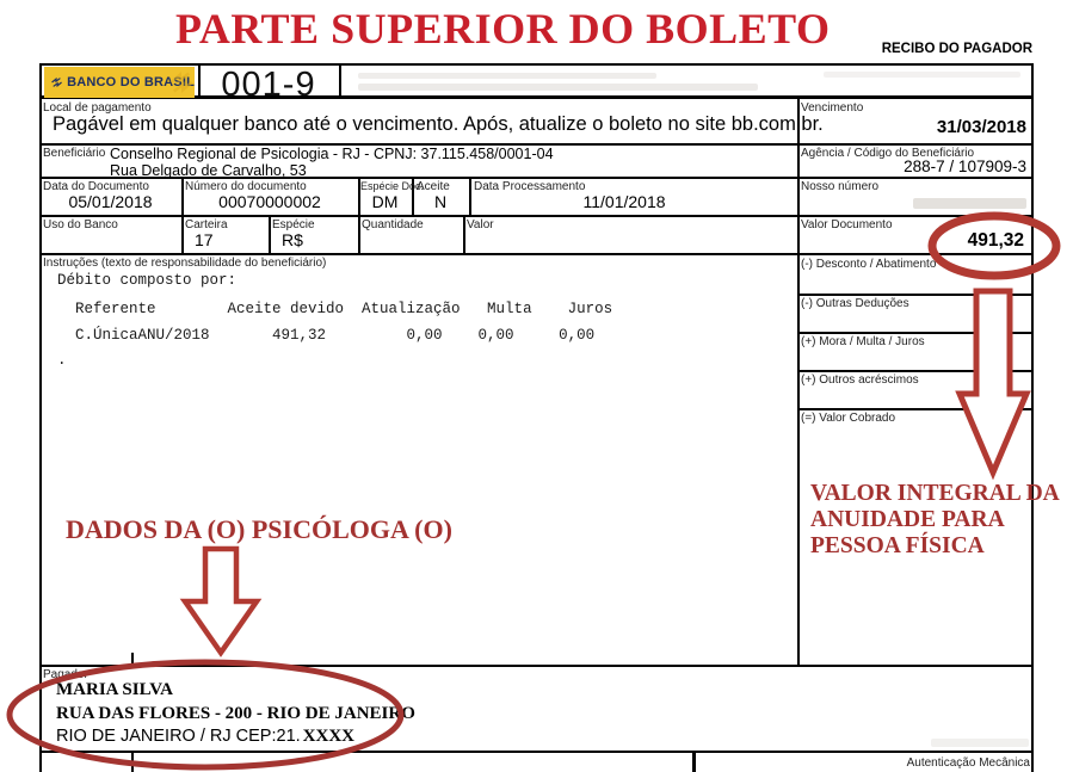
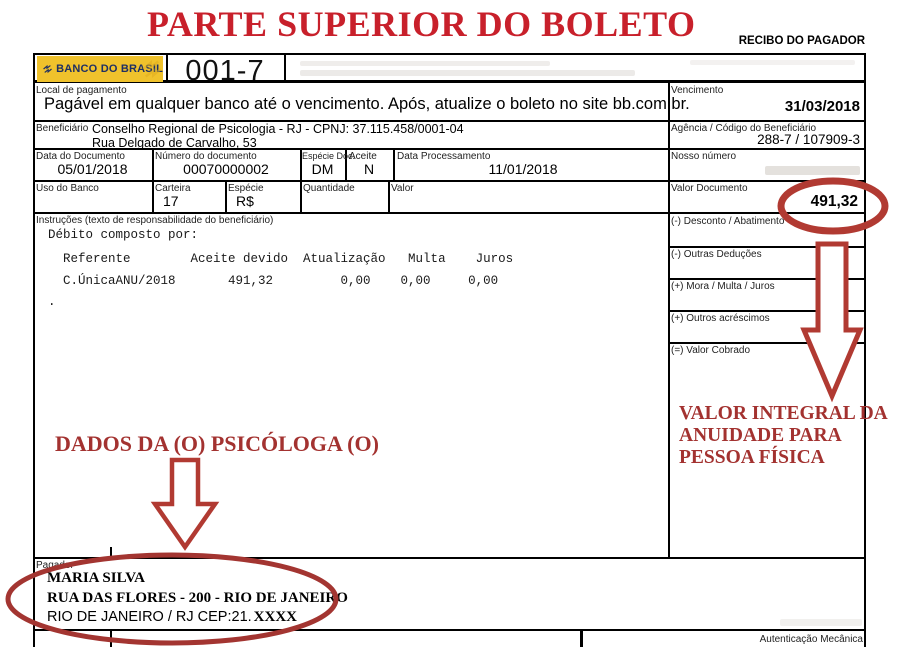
  PARTE SUPERIOR DO BOLETO
  RECIBO DO PAGADOR
  BANCO DO BRASIL
- 001-9
+ 001-7
  Local de pagamento
  Pagável em qualquer banco até o vencimento. Após, atualize o boleto no site bb.com.br.
  Vencimento
  31/03/2018
  Beneficiário
  Conselho Regional de Psicologia - RJ - CPNJ: 37.115.458/0001-04
  Rua Delgado de Carvalho, 53
  Agência / Código do Beneficiário
  288-7 / 107909-3
  Data do Documento
  05/01/2018
  Número do documento
  00070000002
  Espécie Doc.
  DM
  Aceite
  N
  Data Processamento
  11/01/2018
  Nosso número
  Uso do Banco
  Carteira
  17
  Espécie
  R$
  Quantidade
  Valor
  Valor Documento
  491,32
  (-) Desconto / Abatimento
  (-) Outras Deduções
  (+) Mora / Multa / Juros
  (+) Outros acréscimos
  (=) Valor Cobrado
  Instruções (texto de responsabilidade do beneficiário)
  Débito composto por:
  Referente Aceite devido Atualização Multa Juros
  C.ÚnicaANU/2018 491,32 0,00 0,00 0,00
  .
  MARIA SILVA
  RUA DAS FLORES - 200 - RIO DE JANEIRO
  RIO DE JANEIRO / RJ CEP:21. XXXX
  Autenticação Mecânica
  DADOS DA (O) PSICÓLOGA (O)
  VALOR INTEGRAL DA
  ANUIDADE PARA
  PESSOA FÍSICA
